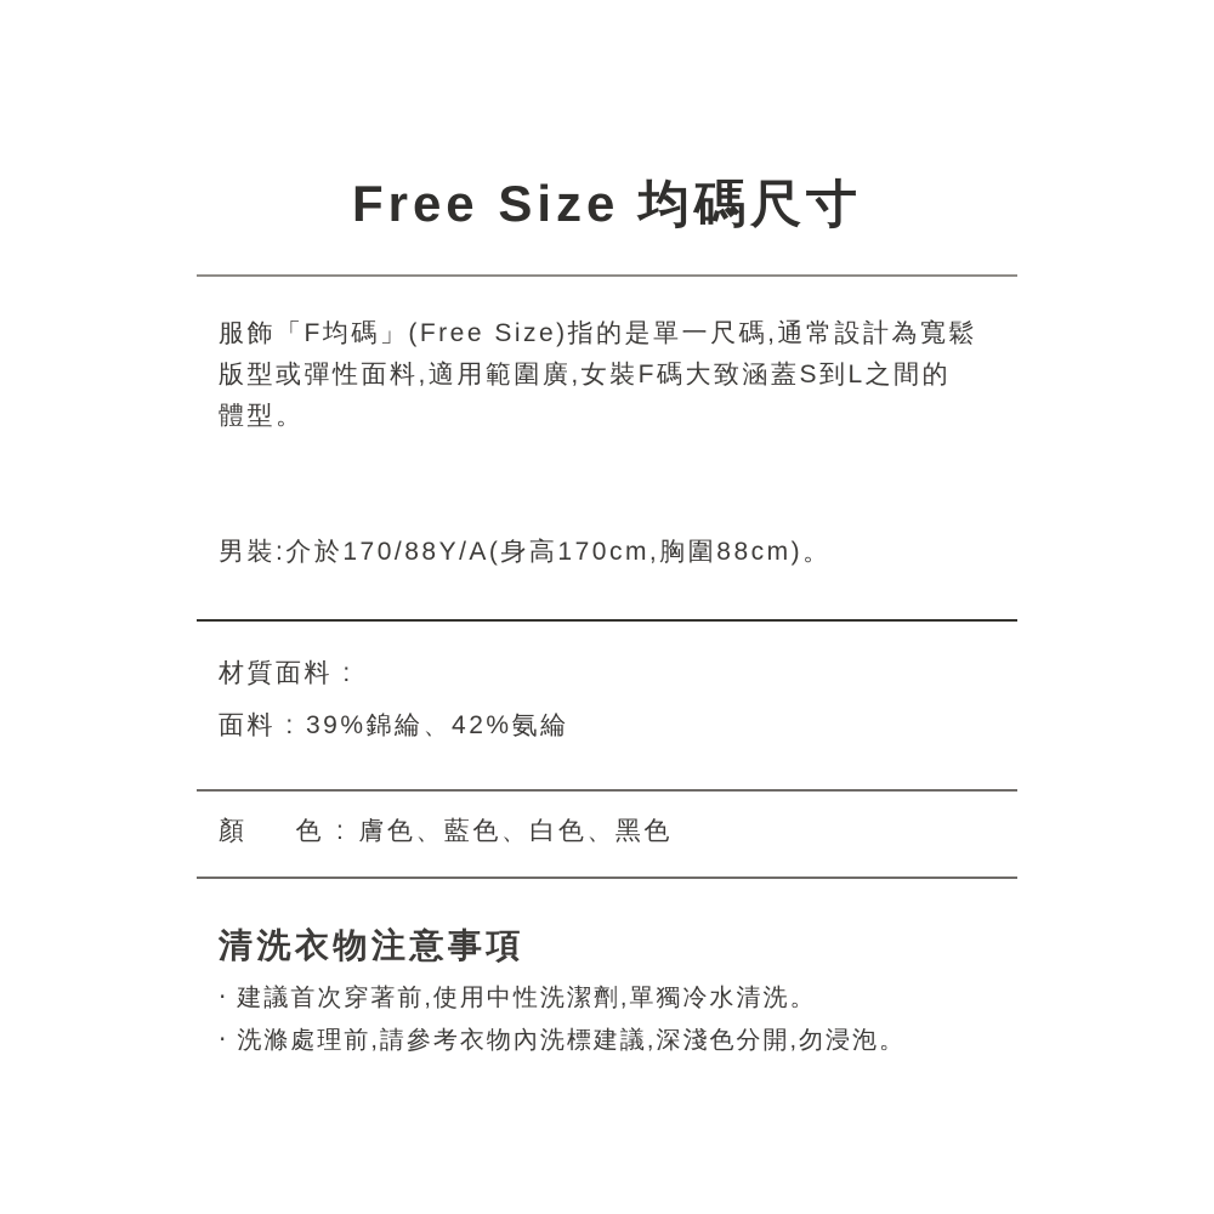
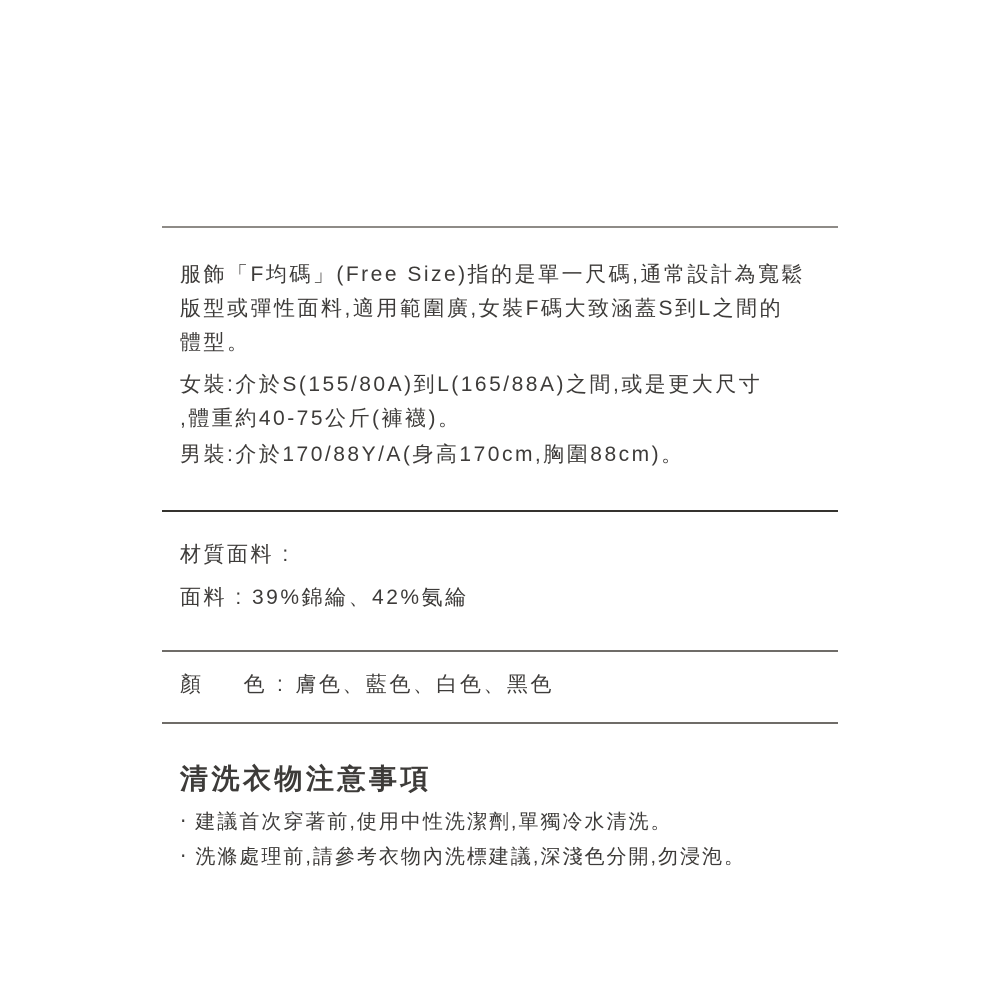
- Free Size 均碼尺寸
  服飾「F均碼」(Free Size)指的是單一尺碼,通常設計為寬鬆
  版型或彈性面料,適用範圍廣,女裝F碼大致涵蓋S到L之間的
  體型。
+ 女裝:介於S(155/80A)到L(165/88A)之間,或是更大尺寸
+ ,體重約40-75公斤(褲襪)。
  男裝:介於170/88Y/A(身高170cm,胸圍88cm)。
  材質面料 :
  面料 : 39%錦綸、42%氨綸
  顏 色 : 膚色、藍色、白色、黑色
  清洗衣物注意事項
  ‧ 建議首次穿著前,使用中性洗潔劑,單獨冷水清洗。
  ‧ 洗滌處理前,請參考衣物內洗標建議,深淺色分開,勿浸泡。
